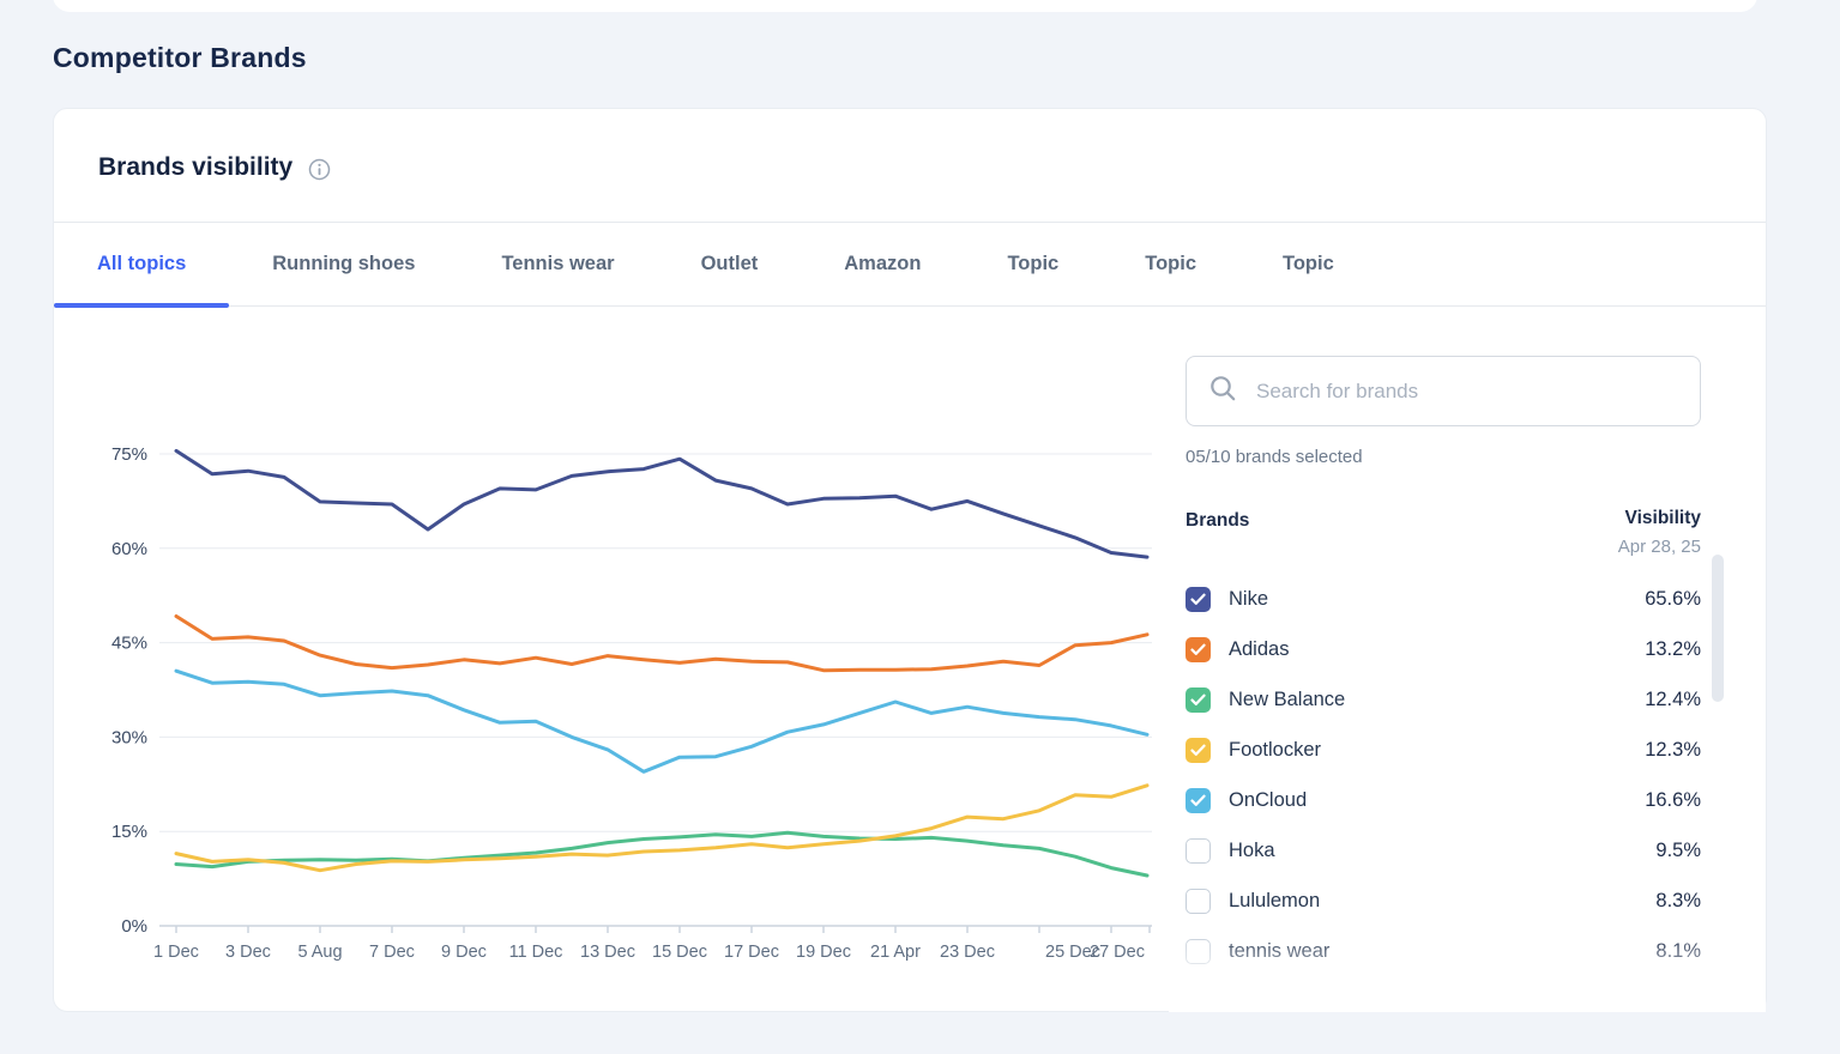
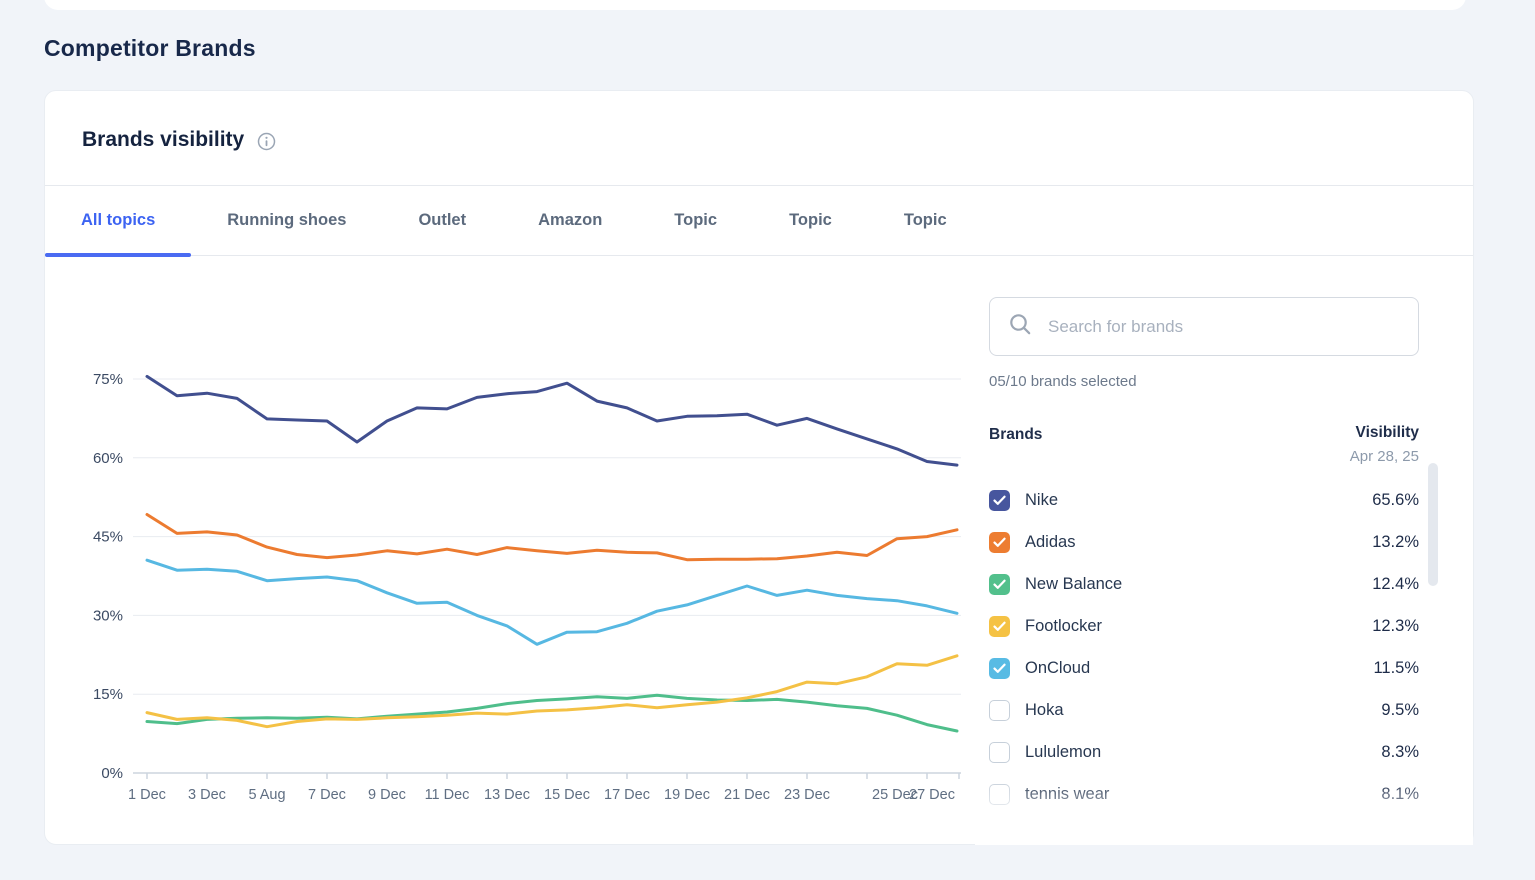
  Competitor Brands
  Brands visibility
  All topics
  Running shoes
- Tennis wear
  Outlet
  Amazon
  Topic
  Topic
  Topic
  75%
  60%
  45%
  30%
  15%
  0%
  1 Dec
  3 Dec
  5 Aug
  7 Dec
  9 Dec
  11 Dec
  13 Dec
  15 Dec
  17 Dec
  19 Dec
- 21 Apr
+ 21 Dec
  23 Dec
  25 Dec
  27 Dec
  Search for brands
  05/10 brands selected
  Brands
  Visibility
  Apr 28, 25
  Nike
  65.6%
  Adidas
  13.2%
  New Balance
  12.4%
  Footlocker
  12.3%
  OnCloud
- 16.6%
+ 11.5%
  Hoka
  9.5%
  Lululemon
  8.3%
